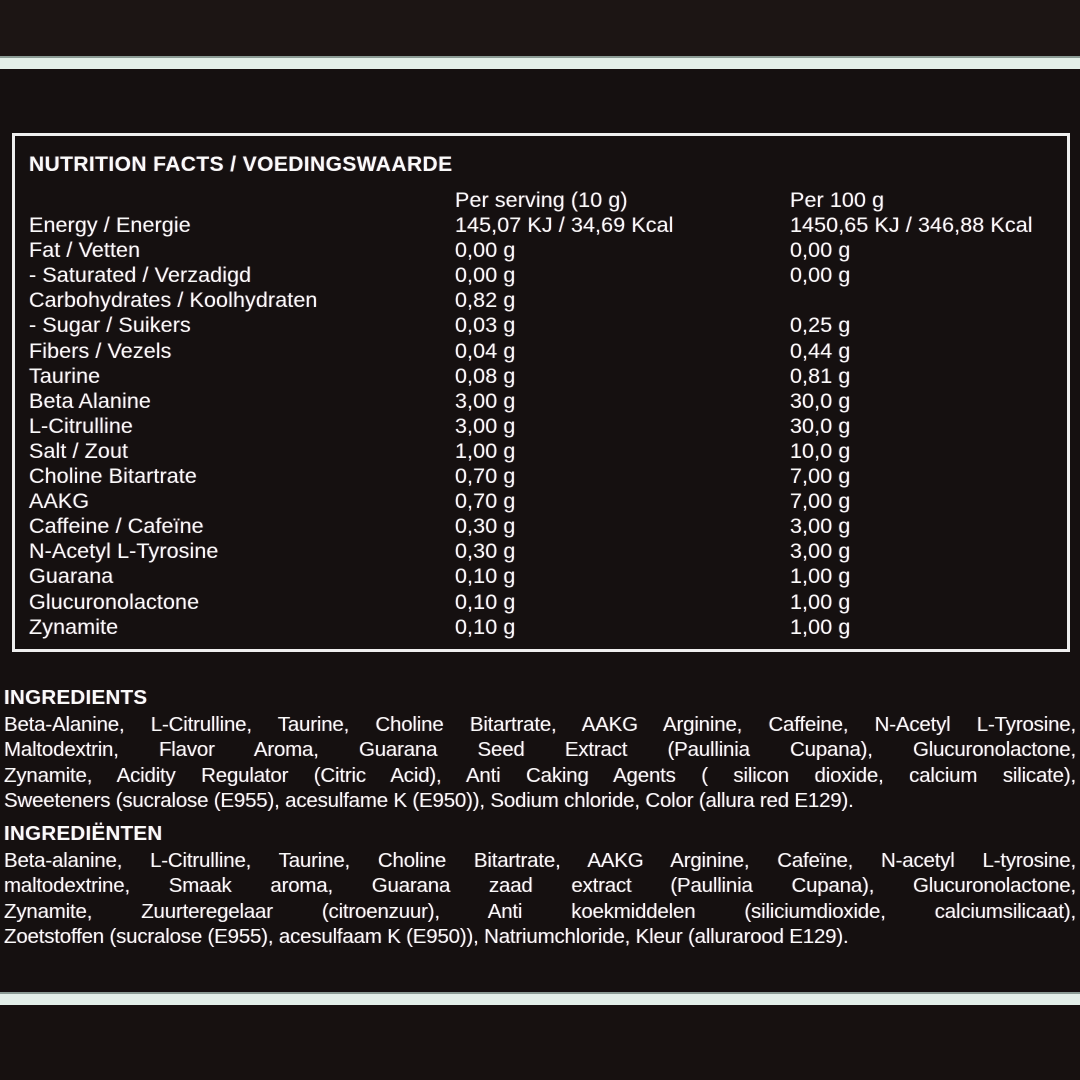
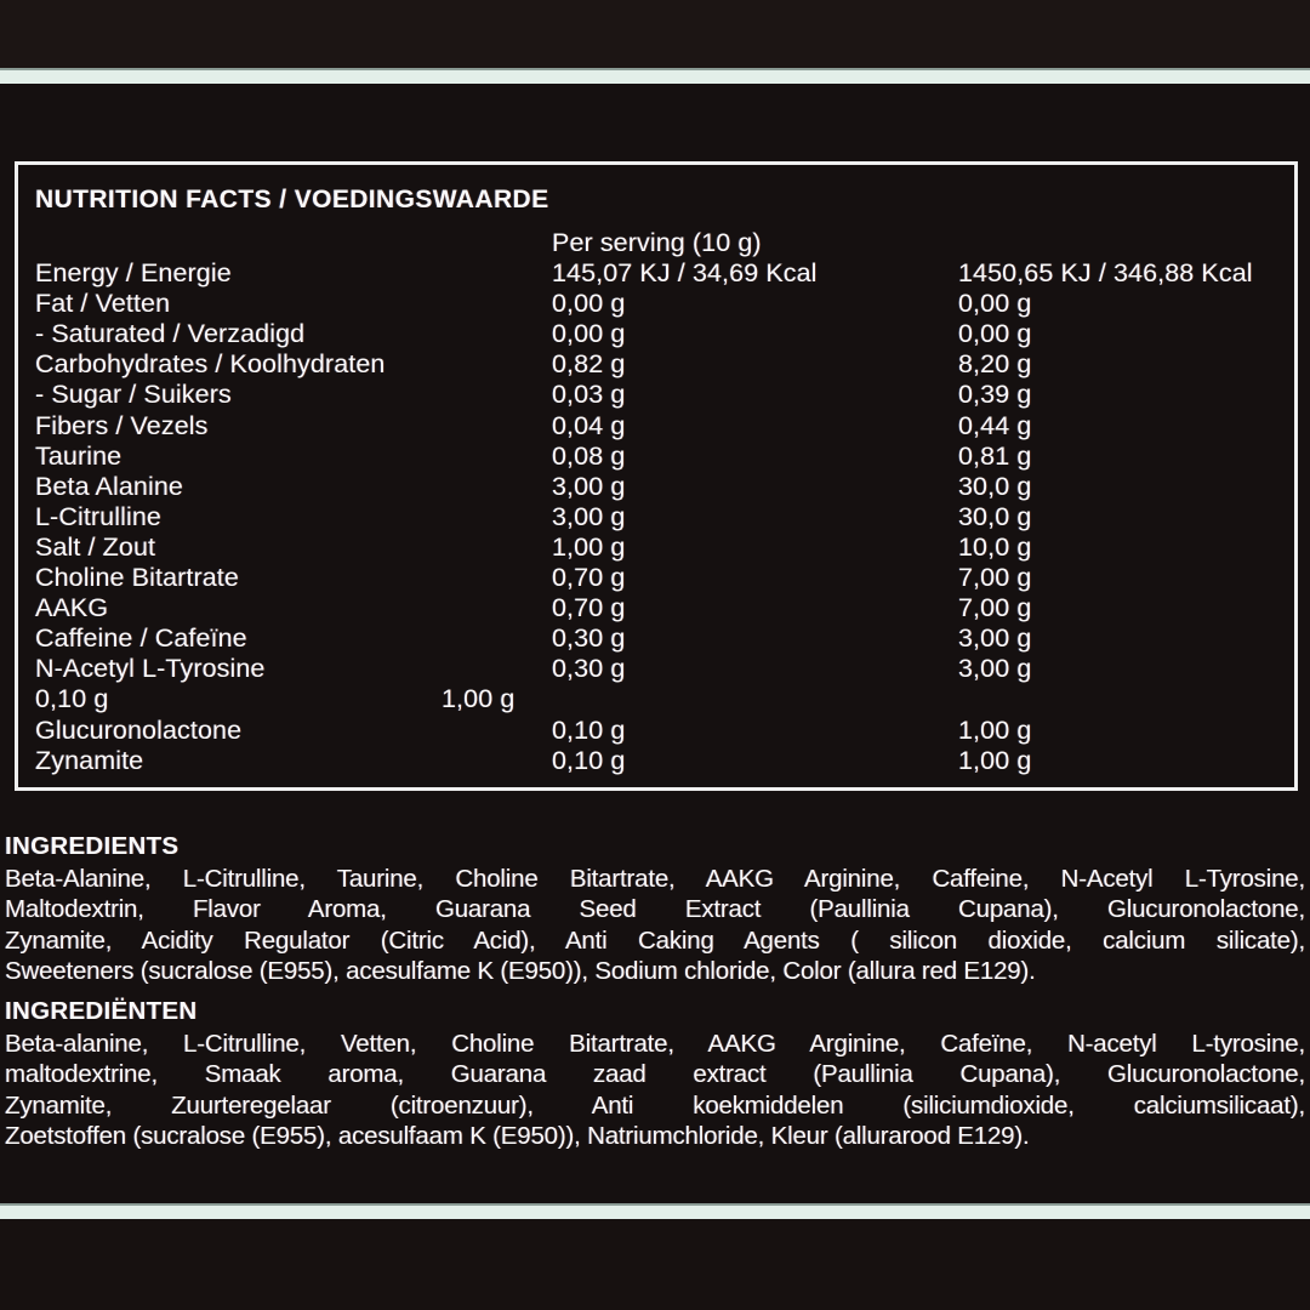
  NUTRITION FACTS / VOEDINGSWAARDE
  Per serving (10 g)
- Per 100 g
  Energy / Energie
  145,07 KJ / 34,69 Kcal
  1450,65 KJ / 346,88 Kcal
  Fat / Vetten
  0,00 g
  0,00 g
  - Saturated / Verzadigd
  0,00 g
  0,00 g
  Carbohydrates / Koolhydraten
  0,82 g
+ 8,20 g
  - Sugar / Suikers
  0,03 g
- 0,25 g
+ 0,39 g
  Fibers / Vezels
  0,04 g
  0,44 g
  Taurine
  0,08 g
  0,81 g
  Beta Alanine
  3,00 g
  30,0 g
  L-Citrulline
  3,00 g
  30,0 g
  Salt / Zout
  1,00 g
  10,0 g
  Choline Bitartrate
  0,70 g
  7,00 g
  AAKG
  0,70 g
  7,00 g
  Caffeine / Cafeïne
  0,30 g
  3,00 g
  N-Acetyl L-Tyrosine
  0,30 g
  3,00 g
- Guarana
  0,10 g
  1,00 g
  Glucuronolactone
  0,10 g
  1,00 g
  Zynamite
  0,10 g
  1,00 g
  INGREDIENTS
  Beta-Alanine, L-Citrulline, Taurine, Choline Bitartrate, AAKG Arginine, Caffeine, N-Acetyl L-Tyrosine,
  Maltodextrin, Flavor Aroma, Guarana Seed Extract (Paullinia Cupana), Glucuronolactone,
  Zynamite, Acidity Regulator (Citric Acid), Anti Caking Agents ( silicon dioxide, calcium silicate),
  Sweeteners (sucralose (E955), acesulfame K (E950)), Sodium chloride, Color (allura red E129).
  INGREDIËNTEN
- Beta-alanine, L-Citrulline, Taurine, Choline Bitartrate, AAKG Arginine, Cafeïne, N-acetyl L-tyrosine,
+ Beta-alanine, L-Citrulline, Vetten, Choline Bitartrate, AAKG Arginine, Cafeïne, N-acetyl L-tyrosine,
  maltodextrine, Smaak aroma, Guarana zaad extract (Paullinia Cupana), Glucuronolactone,
  Zynamite, Zuurteregelaar (citroenzuur), Anti koekmiddelen (siliciumdioxide, calciumsilicaat),
  Zoetstoffen (sucralose (E955), acesulfaam K (E950)), Natriumchloride, Kleur (allurarood E129).
